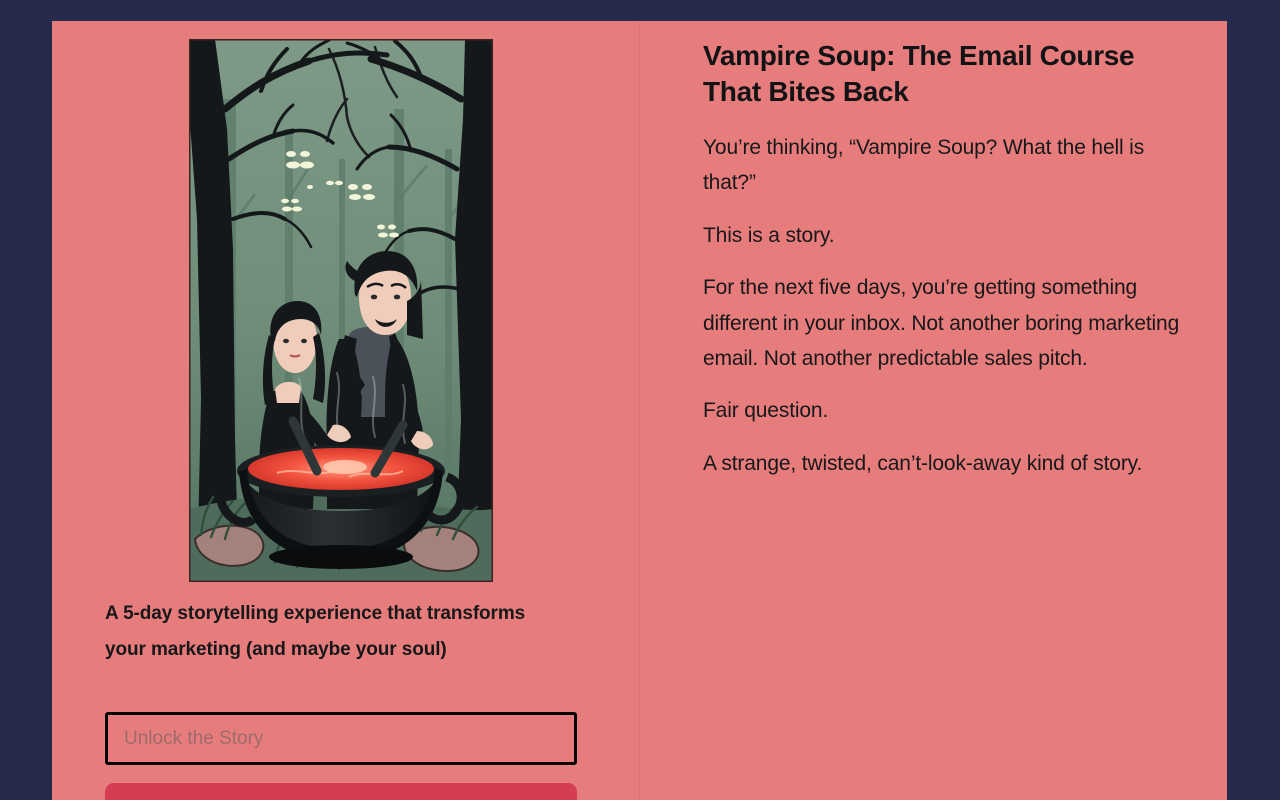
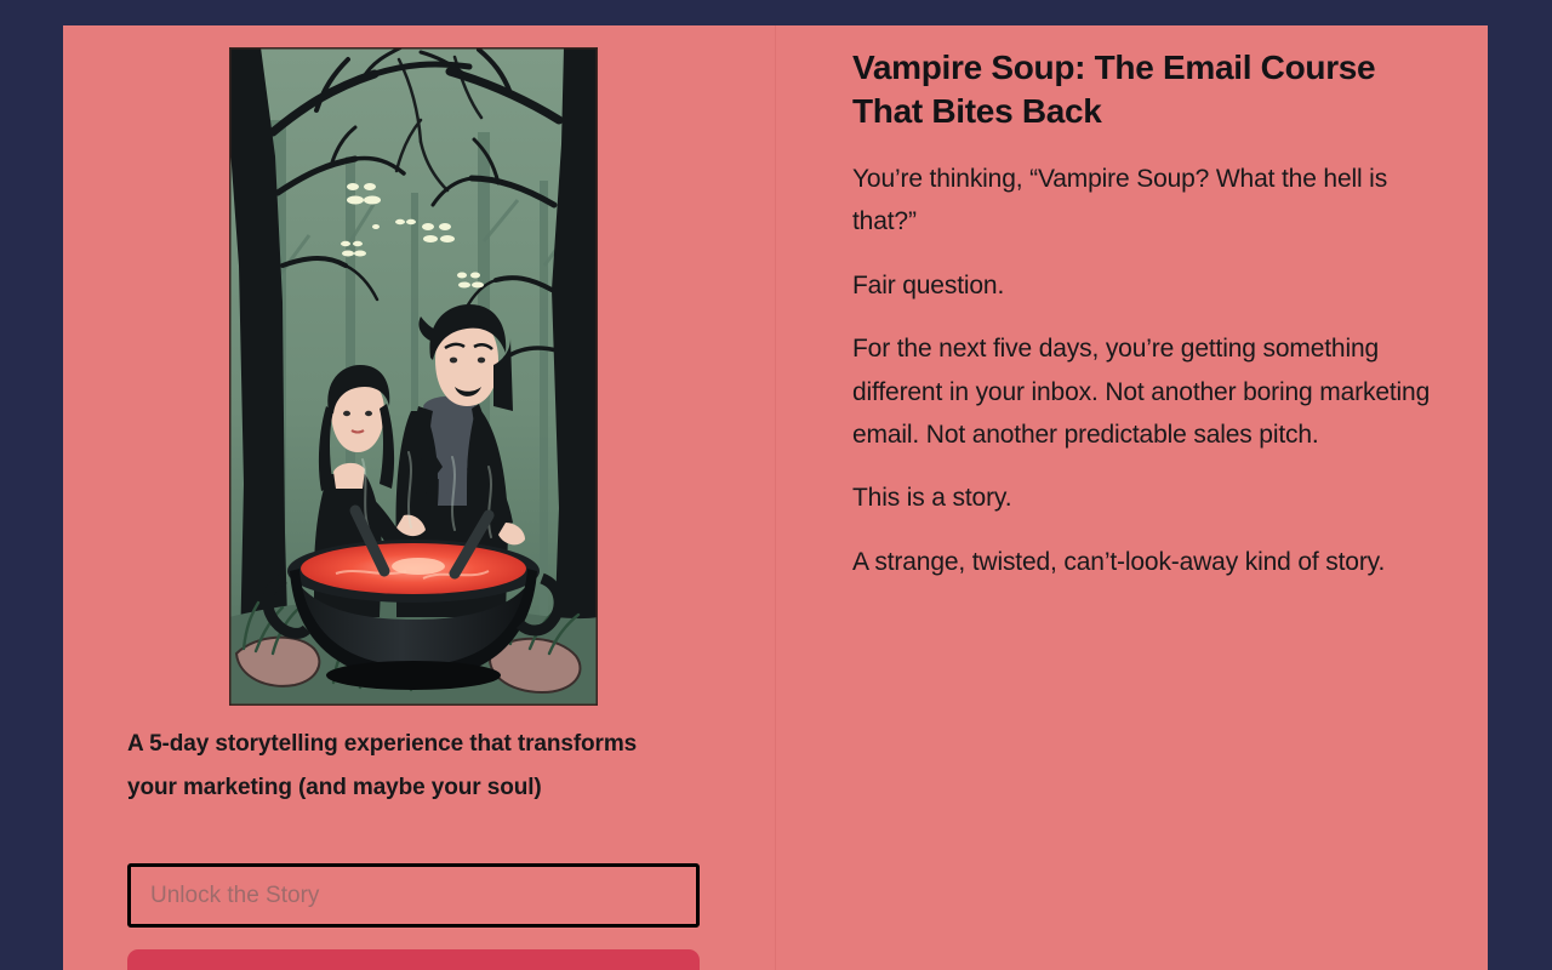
  A 5-day storytelling experience that transforms your marketing (and maybe your soul)
  Unlock the Story
  Vampire Soup: The Email Course That Bites Back
  You’re thinking, “Vampire Soup? What the hell is that?”
- This is a story.
+ Fair question.
  For the next five days, you’re getting something different in your inbox. Not another boring marketing email. Not another predictable sales pitch.
- Fair question.
+ This is a story.
  A strange, twisted, can’t-look-away kind of story.
